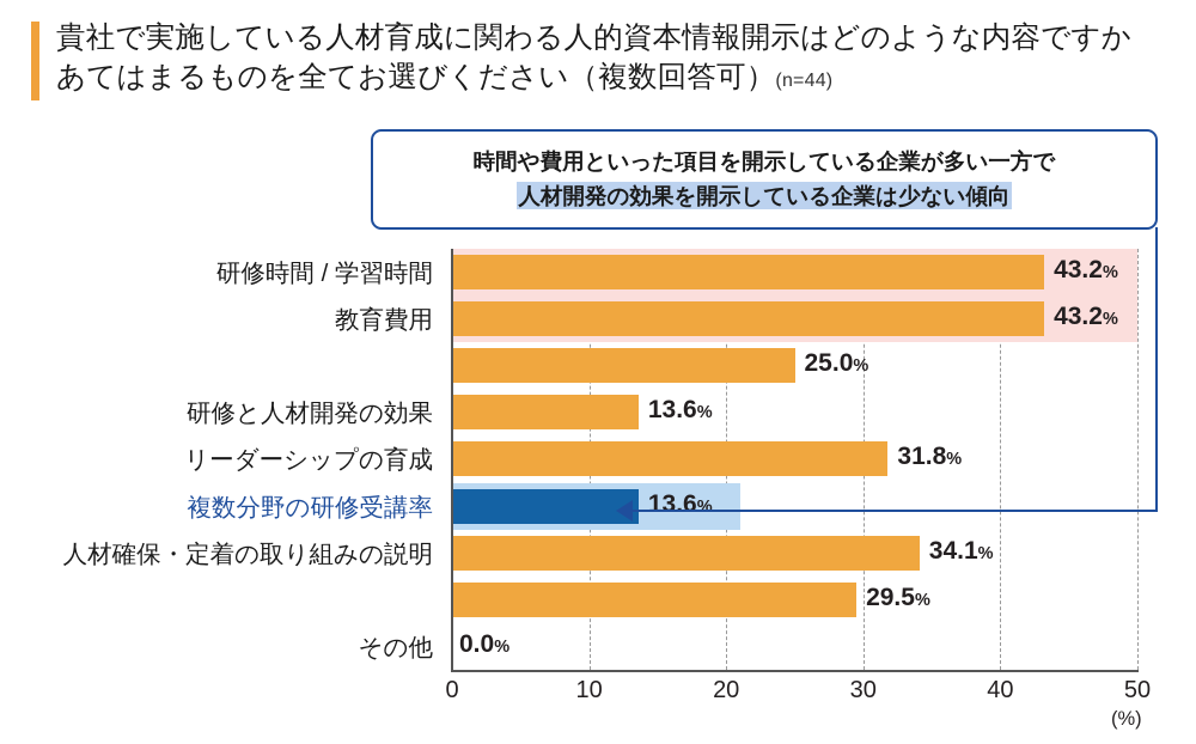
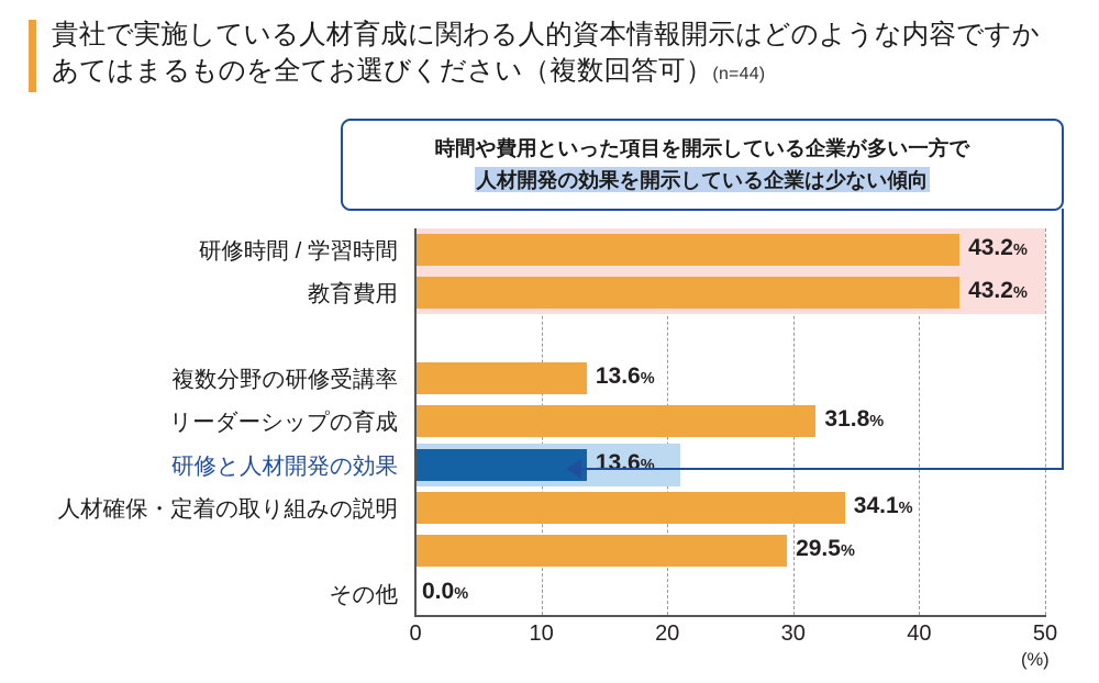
  貴社で実施している人材育成に関わる人的資本情報開示はどのような内容ですか
  あてはまるものを全てお選びください（複数回答可）(n=44)
  時間や費用といった項目を開示している企業が多い一方で
  人材開発の効果を開示している企業は少ない傾向
  研修時間 / 学習時間
  教育費用
- 研修と人材開発の効果
+ 複数分野の研修受講率
  リーダーシップの育成
- 複数分野の研修受講率
+ 研修と人材開発の効果
  人材確保・定着の取り組みの説明
  その他
  43.2%
  43.2%
- 25.0%
  13.6%
  31.8%
  13.6%
  34.1%
  29.5%
  0.0%
  0
  10
  20
  30
  40
  50
  (%)
